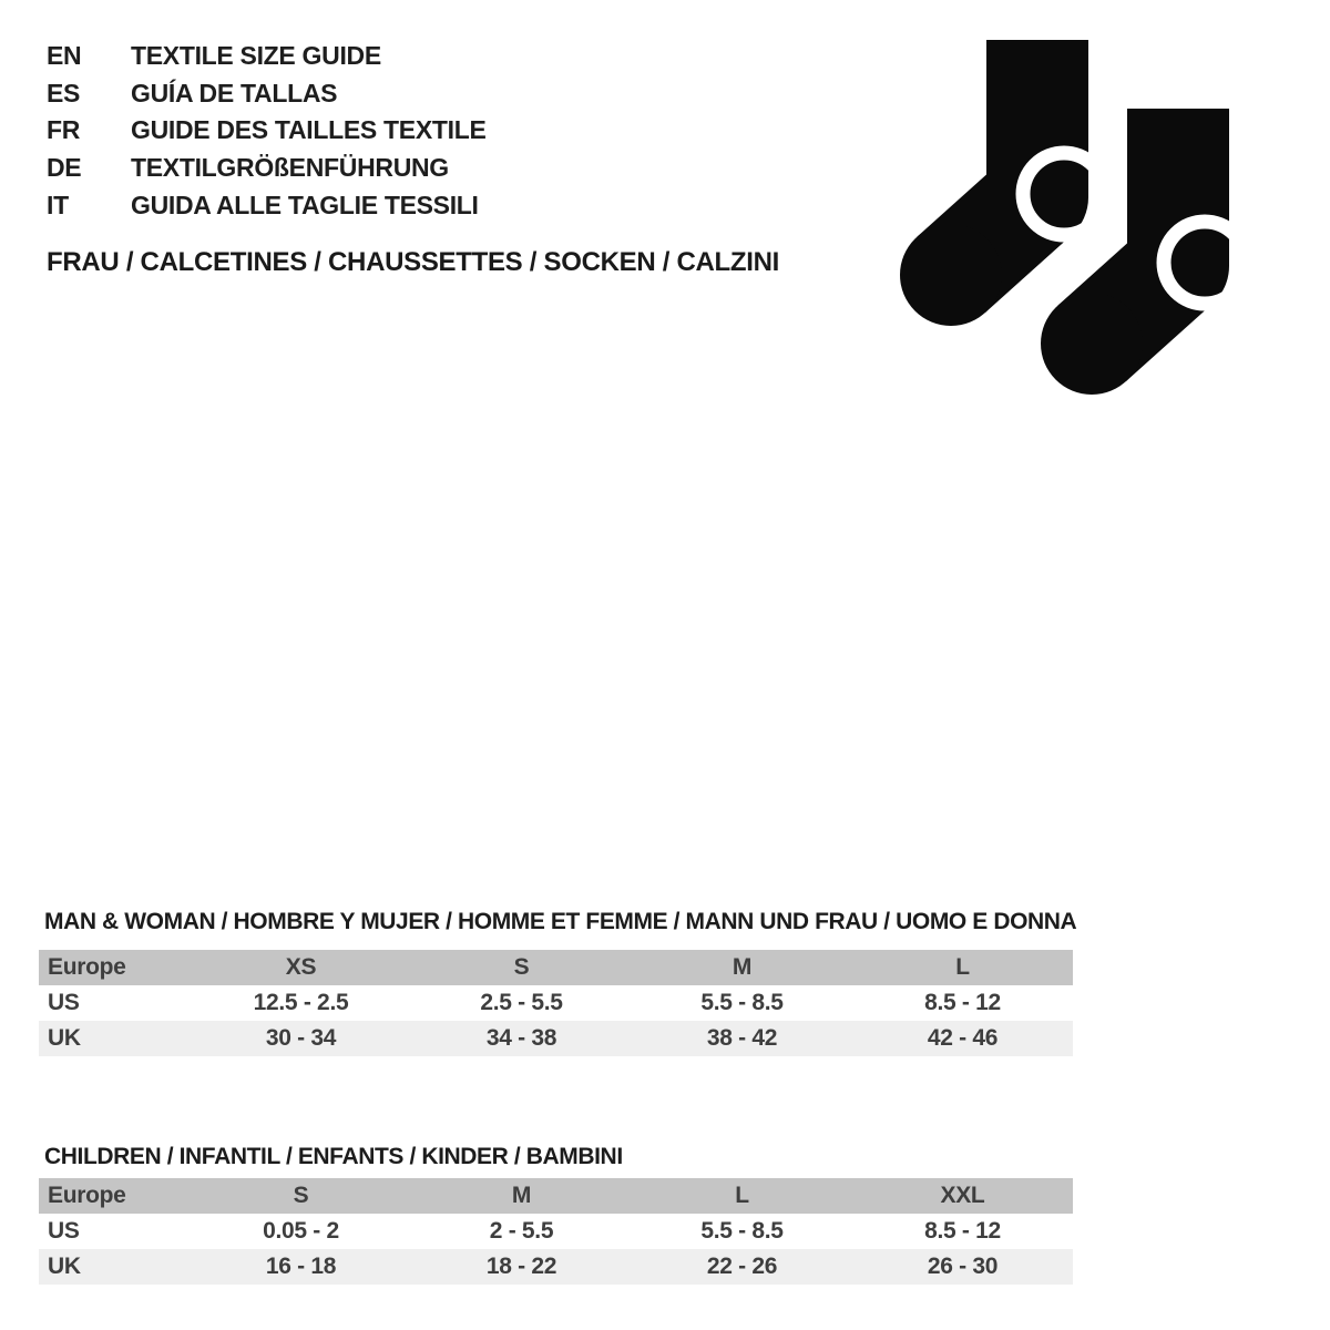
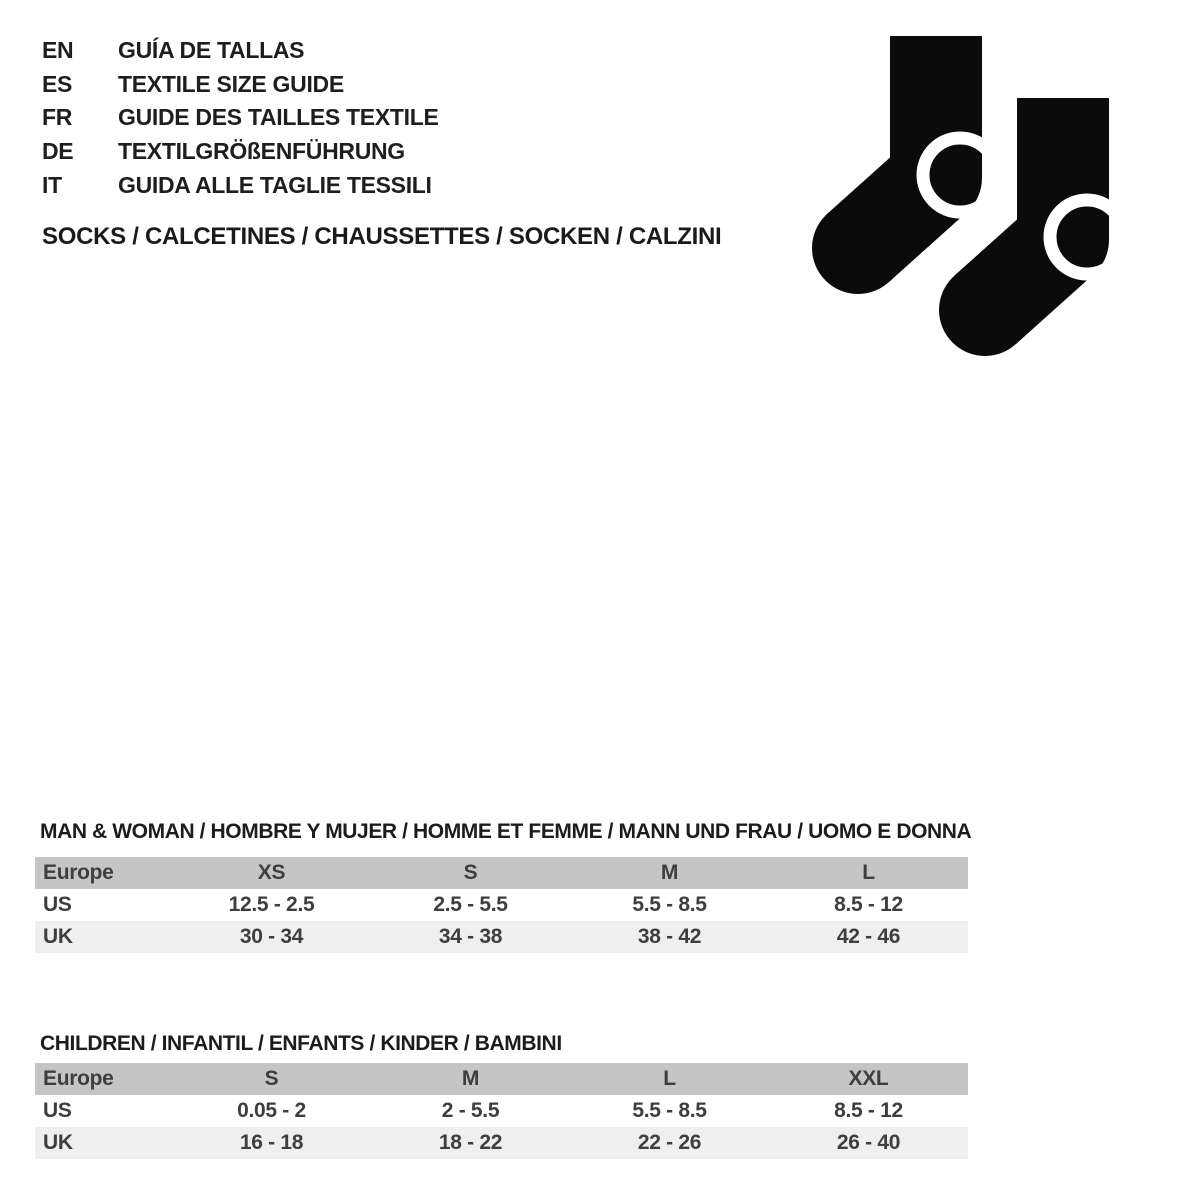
  EN
- TEXTILE SIZE GUIDE
+ GUÍA DE TALLAS
  ES
- GUÍA DE TALLAS
+ TEXTILE SIZE GUIDE
  FR
  GUIDE DES TAILLES TEXTILE
  DE
  TEXTILGRÖßENFÜHRUNG
  IT
  GUIDA ALLE TAGLIE TESSILI
- FRAU / CALCETINES / CHAUSSETTES / SOCKEN / CALZINI
+ SOCKS / CALCETINES / CHAUSSETTES / SOCKEN / CALZINI
  MAN & WOMAN / HOMBRE Y MUJER / HOMME ET FEMME / MANN UND FRAU / UOMO E DONNA
  Europe
  XS
  S
  M
  L
  US
  12.5 - 2.5
  2.5 - 5.5
  5.5 - 8.5
  8.5 - 12
  UK
  30 - 34
  34 - 38
  38 - 42
  42 - 46
  CHILDREN / INFANTIL / ENFANTS / KINDER / BAMBINI
  Europe
  S
  M
  L
  XXL
  US
  0.05 - 2
  2 - 5.5
  5.5 - 8.5
  8.5 - 12
  UK
  16 - 18
  18 - 22
  22 - 26
- 26 - 30
+ 26 - 40
